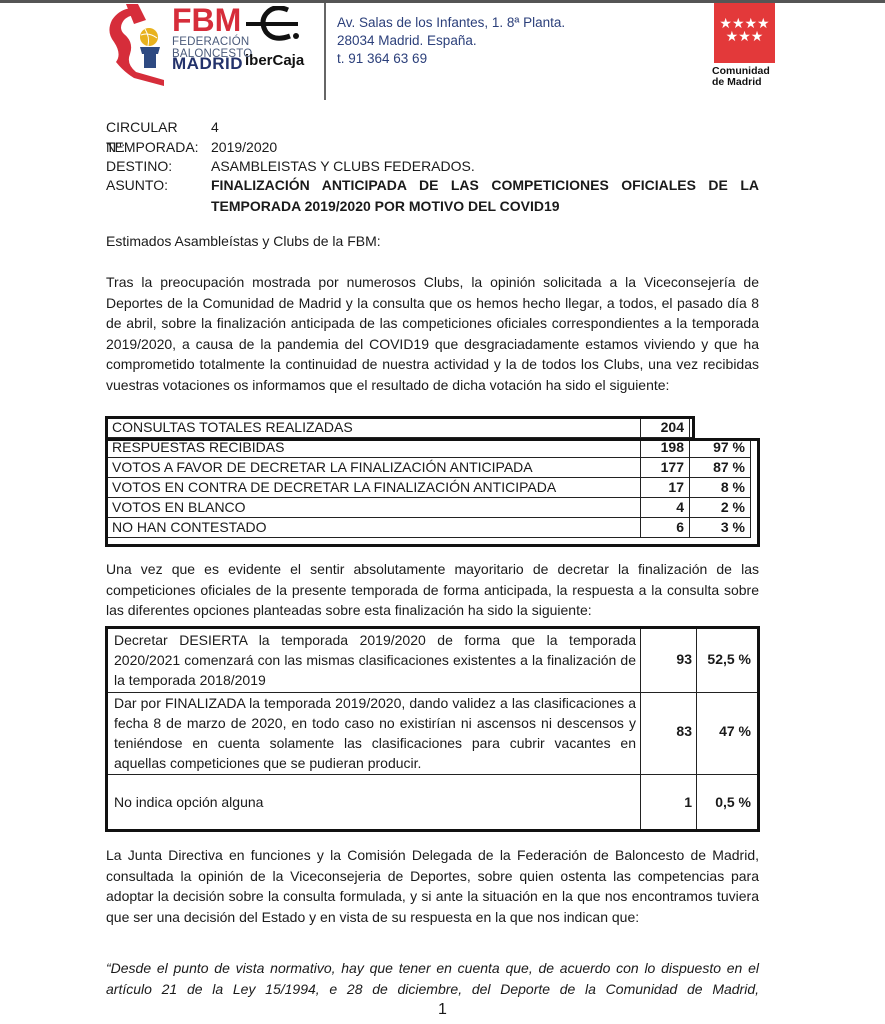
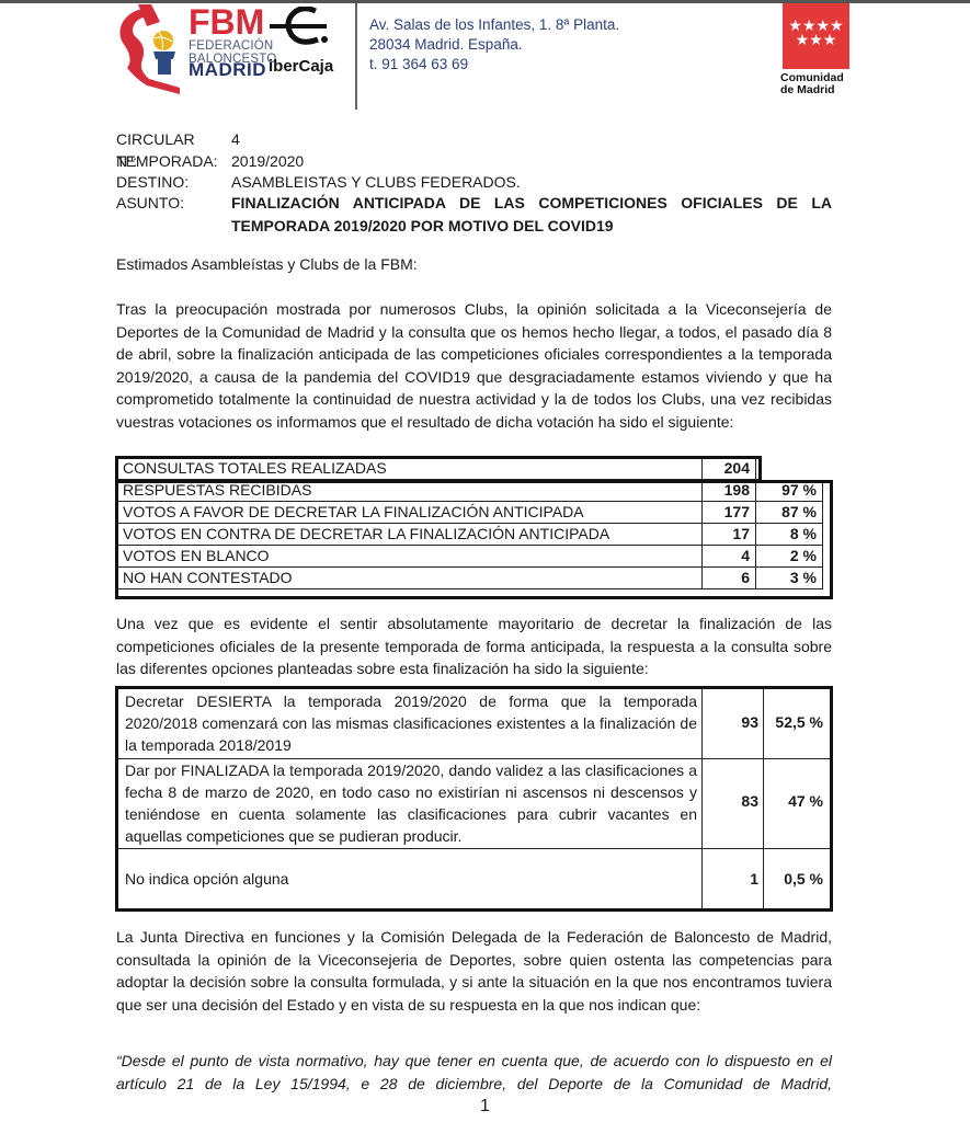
  FBM
  FEDERACIÓN
  BALONCESTO
  MADRID
  iberCaja
  Av. Salas de los Infantes, 1. 8ª Planta.
  28034 Madrid. España.
  t. 91 364 63 69
  ★★★★
  ★★★
  Comunidad
  de Madrid
  CIRCULAR Nº:
  4
  TEMPORADA:
  2019/2020
  DESTINO:
  ASAMBLEISTAS Y CLUBS FEDERADOS.
  ASUNTO:
  FINALIZACIÓN ANTICIPADA DE LAS COMPETICIONES OFICIALES DE LA TEMPORADA 2019/2020 POR MOTIVO DEL COVID19
  Estimados Asambleístas y Clubs de la FBM:
  Tras la preocupación mostrada por numerosos Clubs, la opinión solicitada a la Viceconsejería de Deportes de la Comunidad de Madrid y la consulta que os hemos hecho llegar, a todos, el pasado día 8 de abril, sobre la finalización anticipada de las competiciones oficiales correspondientes a la temporada 2019/2020, a causa de la pandemia del COVID19 que desgraciadamente estamos viviendo y que ha comprometido totalmente la continuidad de nuestra actividad y la de todos los Clubs, una vez recibidas vuestras votaciones os informamos que el resultado de dicha votación ha sido el siguiente:
  CONSULTAS TOTALES REALIZADAS	204
  RESPUESTAS RECIBIDAS	198	97 %
  VOTOS A FAVOR DE DECRETAR LA FINALIZACIÓN ANTICIPADA	177	87 %
  VOTOS EN CONTRA DE DECRETAR LA FINALIZACIÓN ANTICIPADA	17	8 %
  VOTOS EN BLANCO	4	2 %
  NO HAN CONTESTADO	6	3 %
  Una vez que es evidente el sentir absolutamente mayoritario de decretar la finalización de las competiciones oficiales de la presente temporada de forma anticipada, la respuesta a la consulta sobre las diferentes opciones planteadas sobre esta finalización ha sido la siguiente:
- Decretar DESIERTA la temporada 2019/2020 de forma que la temporada 2020/2021 comenzará con las mismas clasificaciones existentes a la finalización de la temporada 2018/2019
+ Decretar DESIERTA la temporada 2019/2020 de forma que la temporada 2020/2018 comenzará con las mismas clasificaciones existentes a la finalización de la temporada 2018/2019
  93
  52,5 %
  Dar por FINALIZADA la temporada 2019/2020, dando validez a las clasificaciones a fecha 8 de marzo de 2020, en todo caso no existirían ni ascensos ni descensos y teniéndose en cuenta solamente las clasificaciones para cubrir vacantes en aquellas competiciones que se pudieran producir.
  83
  47 %
  No indica opción alguna
  1
  0,5 %
  La Junta Directiva en funciones y la Comisión Delegada de la Federación de Baloncesto de Madrid, consultada la opinión de la Viceconsejeria de Deportes, sobre quien ostenta las competencias para adoptar la decisión sobre la consulta formulada, y si ante la situación en la que nos encontramos tuviera que ser una decisión del Estado y en vista de su respuesta en la que nos indican que:
  “Desde el punto de vista normativo, hay que tener en cuenta que, de acuerdo con lo dispuesto en el artículo 21 de la Ley 15/1994, e 28 de diciembre, del Deporte de la Comunidad de Madrid,
  1
